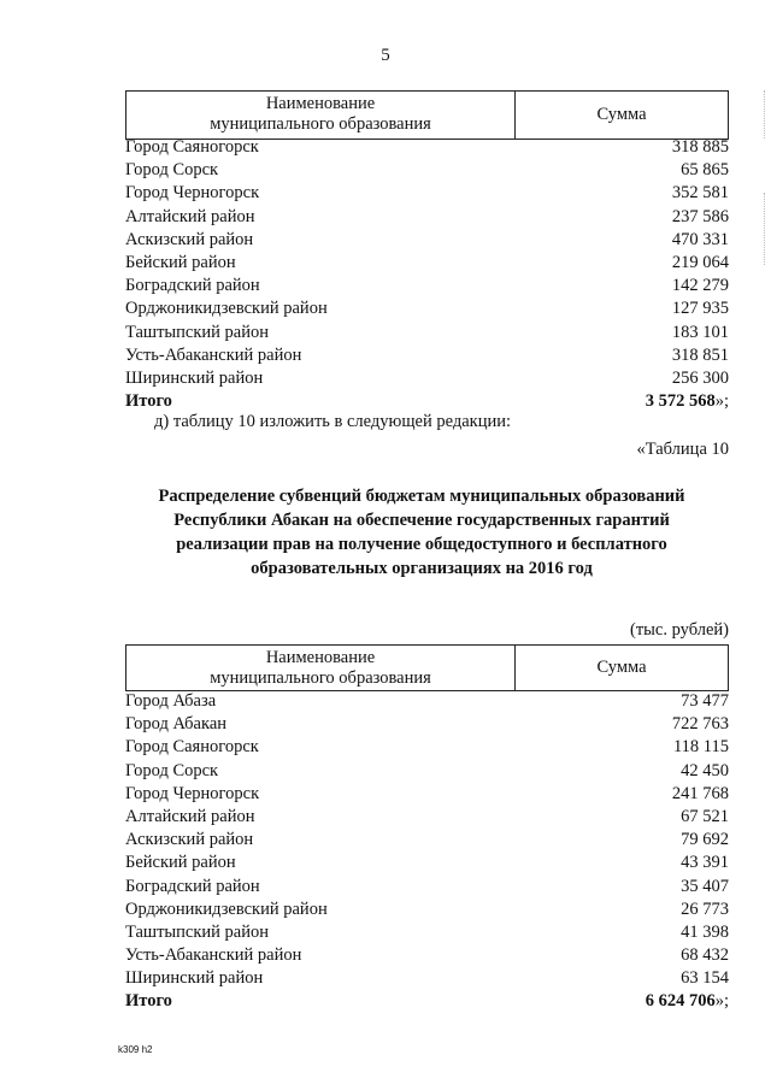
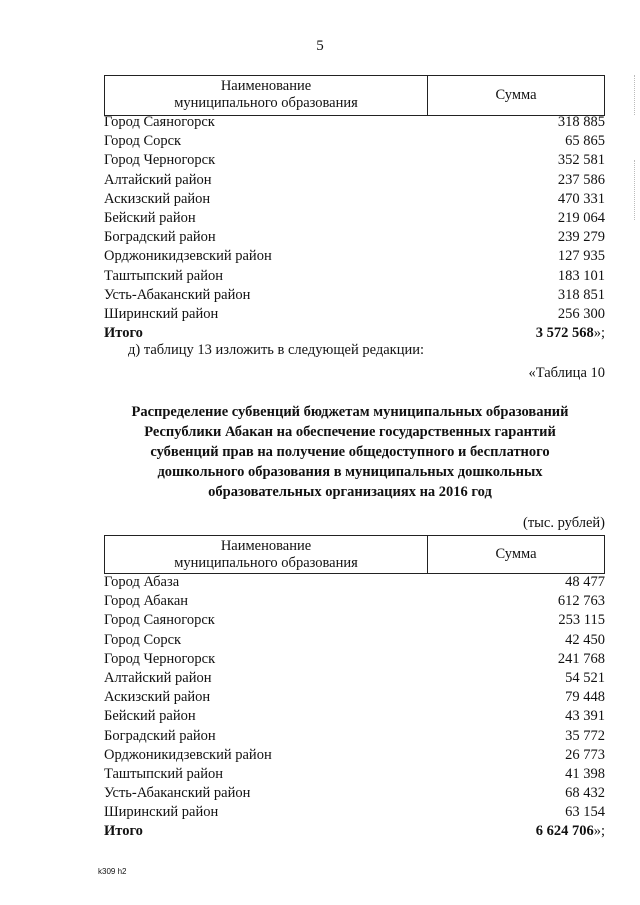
  5
  Наименование
  муниципального образования
  Сумма
  Город Саяногорск
  318 885
  Город Сорск
  65 865
  Город Черногорск
  352 581
  Алтайский район
  237 586
  Аскизский район
  470 331
  Бейский район
  219 064
  Боградский район
- 142 279
+ 239 279
  Орджоникидзевский район
  127 935
  Таштыпский район
  183 101
  Усть-Абаканский район
  318 851
  Ширинский район
  256 300
  Итого
  3 572 568»;
- д) таблицу 10 изложить в следующей редакции:
+ д) таблицу 13 изложить в следующей редакции:
  «Таблица 10
  Распределение субвенций бюджетам муниципальных образований
  Республики Абакан на обеспечение государственных гарантий
- реализации прав на получение общедоступного и бесплатного
+ субвенций прав на получение общедоступного и бесплатного
+ дошкольного образования в муниципальных дошкольных
  образовательных организациях на 2016 год
  (тыс. рублей)
  Наименование
  муниципального образования
  Сумма
  Город Абаза
- 73 477
+ 48 477
  Город Абакан
- 722 763
+ 612 763
  Город Саяногорск
- 118 115
+ 253 115
  Город Сорск
  42 450
  Город Черногорск
  241 768
  Алтайский район
- 67 521
+ 54 521
  Аскизский район
- 79 692
+ 79 448
  Бейский район
  43 391
  Боградский район
- 35 407
+ 35 772
  Орджоникидзевский район
  26 773
  Таштыпский район
  41 398
  Усть-Абаканский район
  68 432
  Ширинский район
  63 154
  Итого
  6 624 706»;
  k309 h2
